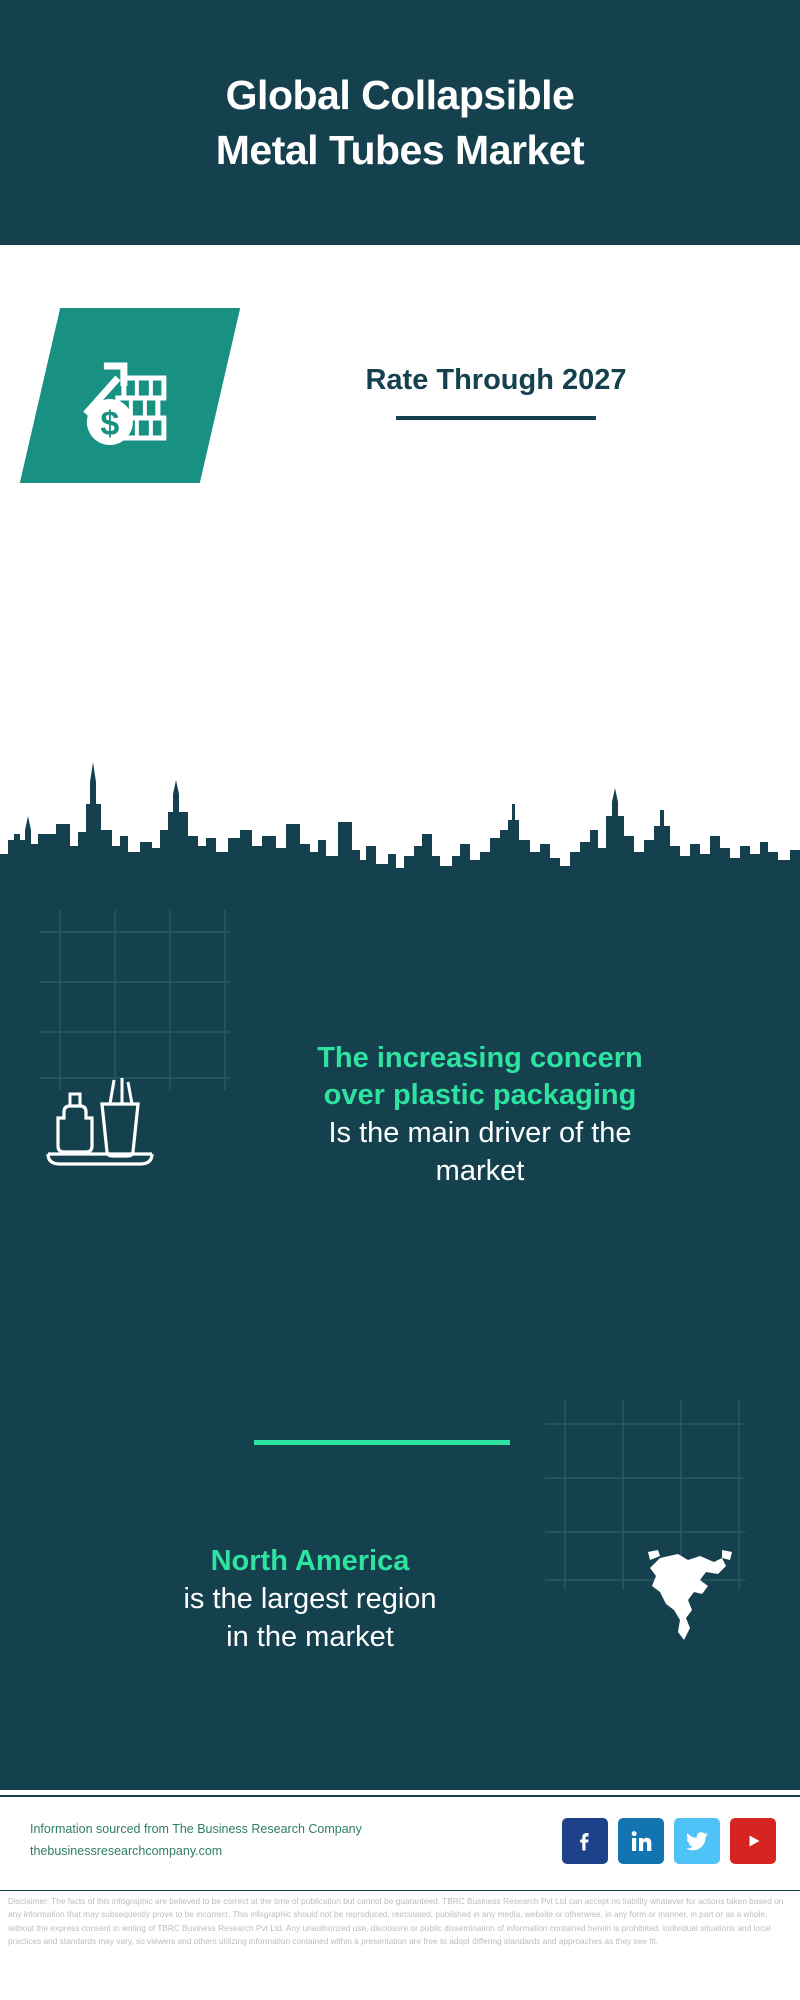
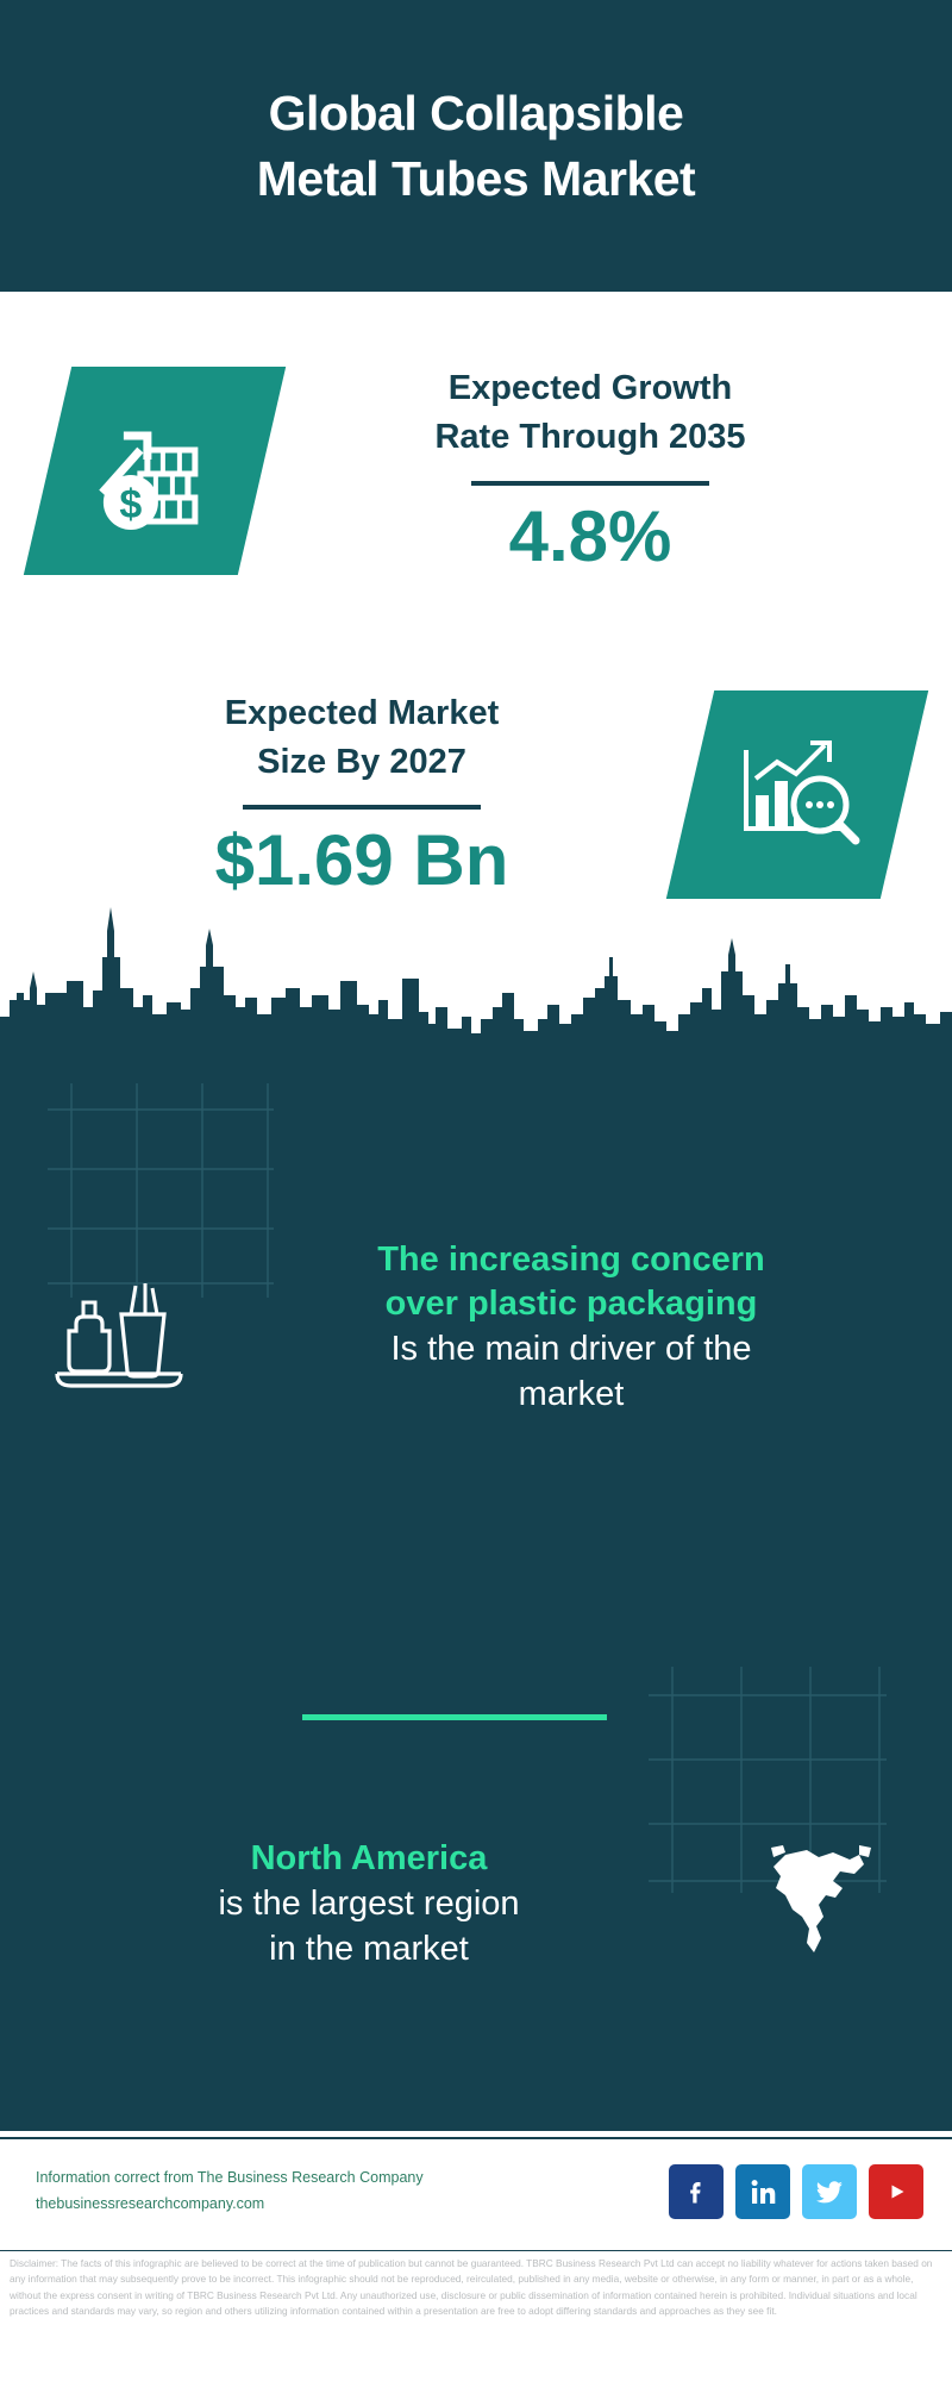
  Global Collapsible
  Metal Tubes Market
+ Expected Growth
- Rate Through 2027
+ Rate Through 2035
+ 4.8%
+ Expected Market
+ Size By 2027
+ $1.69 Bn
  The increasing concern
  over plastic packaging
  Is the main driver of the
  market
  North America
  is the largest region
  in the market
- Information sourced from The Business Research Company
+ Information correct from The Business Research Company
  thebusinessresearchcompany.com
- Disclaimer: The facts of this infographic are believed to be correct at the time of publication but cannot be guaranteed. TBRC Business Research Pvt Ltd can accept no liability whatever for actions taken based on any information that may subsequently prove to be incorrect. This infographic should not be reproduced, reirculated, published in any media, website or otherwise, in any form or manner, in part or as a whole, without the express consent in writing of TBRC Business Research Pvt Ltd. Any unauthorized use, disclosure or public dissemination of information contained herein is prohibited. Individual situations and local practices and standards may vary, so viewers and others utilizing information contained within a presentation are free to adopt differing standards and approaches as they see fit.
+ Disclaimer: The facts of this infographic are believed to be correct at the time of publication but cannot be guaranteed. TBRC Business Research Pvt Ltd can accept no liability whatever for actions taken based on any information that may subsequently prove to be incorrect. This infographic should not be reproduced, reirculated, published in any media, website or otherwise, in any form or manner, in part or as a whole, without the express consent in writing of TBRC Business Research Pvt Ltd. Any unauthorized use, disclosure or public dissemination of information contained herein is prohibited. Individual situations and local practices and standards may vary, so region and others utilizing information contained within a presentation are free to adopt differing standards and approaches as they see fit.
